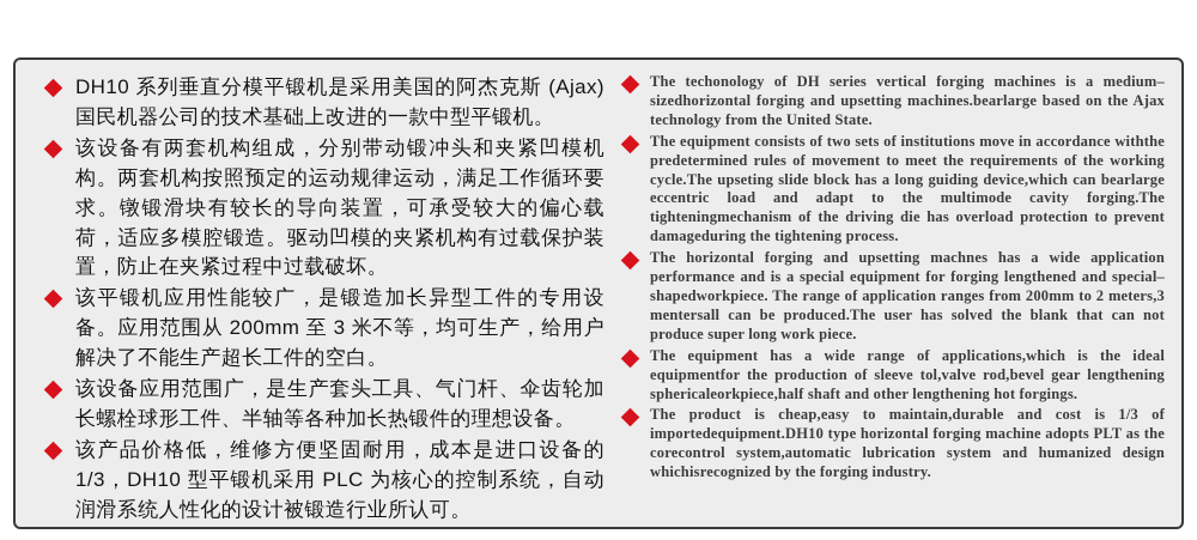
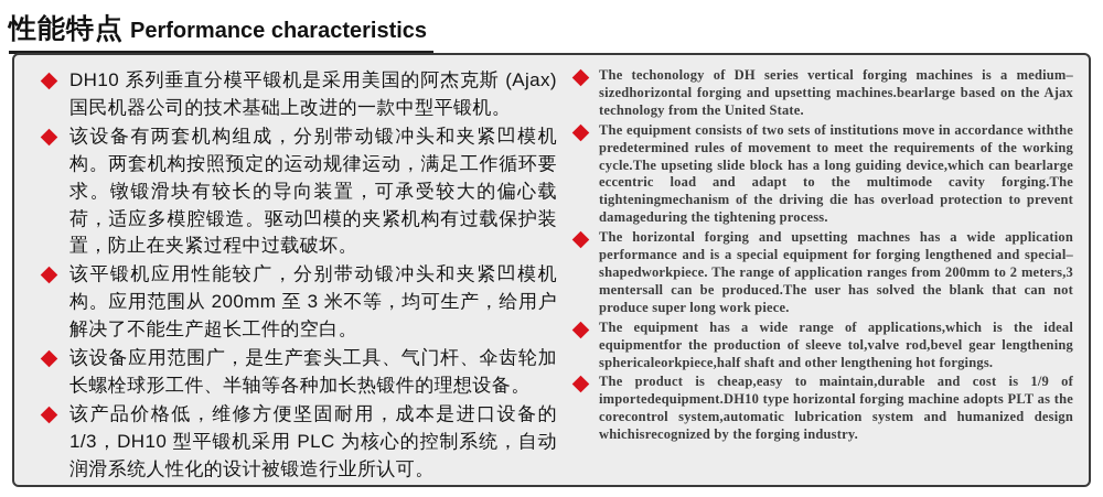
+ 性能特点 Performance characteristics
  DH10 系列垂直分模平锻机是采用美国的阿杰克斯 (Ajax) 国民机器公司的技术基础上改进的一款中型平锻机。
  该设备有两套机构组成，分别带动锻冲头和夹紧凹模机构。两套机构按照预定的运动规律运动，满足工作循环要求。镦锻滑块有较长的导向装置，可承受较大的偏心载荷，适应多模腔锻造。驱动凹模的夹紧机构有过载保护装置，防止在夹紧过程中过载破坏。
- 该平锻机应用性能较广，是锻造加长异型工件的专用设备。应用范围从 200mm 至 3 米不等，均可生产，给用户解决了不能生产超长工件的空白。
+ 该平锻机应用性能较广，分别带动锻冲头和夹紧凹模机构。应用范围从 200mm 至 3 米不等，均可生产，给用户解决了不能生产超长工件的空白。
  该设备应用范围广，是生产套头工具、气门杆、伞齿轮加长螺栓球形工件、半轴等各种加长热锻件的理想设备。
  该产品价格低，维修方便坚固耐用，成本是进口设备的 1/3，DH10 型平锻机采用 PLC 为核心的控制系统，自动润滑系统人性化的设计被锻造行业所认可。
  The techonology of DH series vertical forging machines is a medium–sizedhorizontal forging and upsetting machines.bearlarge based on the Ajax technology from the United State.
  The equipment consists of two sets of institutions move in accordance withthe predetermined rules of movement to meet the requirements of the working cycle.The upseting slide block has a long guiding device,which can bearlarge eccentric load and adapt to the multimode cavity forging.The tighteningmechanism of the driving die has overload protection to prevent damageduring the tightening process.
  The horizontal forging and upsetting machnes has a wide application performance and is a special equipment for forging lengthened and special–shapedworkpiece. The range of application ranges from 200mm to 2 meters,3 mentersall can be produced.The user has solved the blank that can not produce super long work piece.
  The equipment has a wide range of applications,which is the ideal equipmentfor the production of sleeve tol,valve rod,bevel gear lengthening sphericaleorkpiece,half shaft and other lengthening hot forgings.
- The product is cheap,easy to maintain,durable and cost is 1/3 of importedequipment.DH10 type horizontal forging machine adopts PLT as the corecontrol system,automatic lubrication system and humanized design whichisrecognized by the forging industry.
+ The product is cheap,easy to maintain,durable and cost is 1/9 of importedequipment.DH10 type horizontal forging machine adopts PLT as the corecontrol system,automatic lubrication system and humanized design whichisrecognized by the forging industry.
